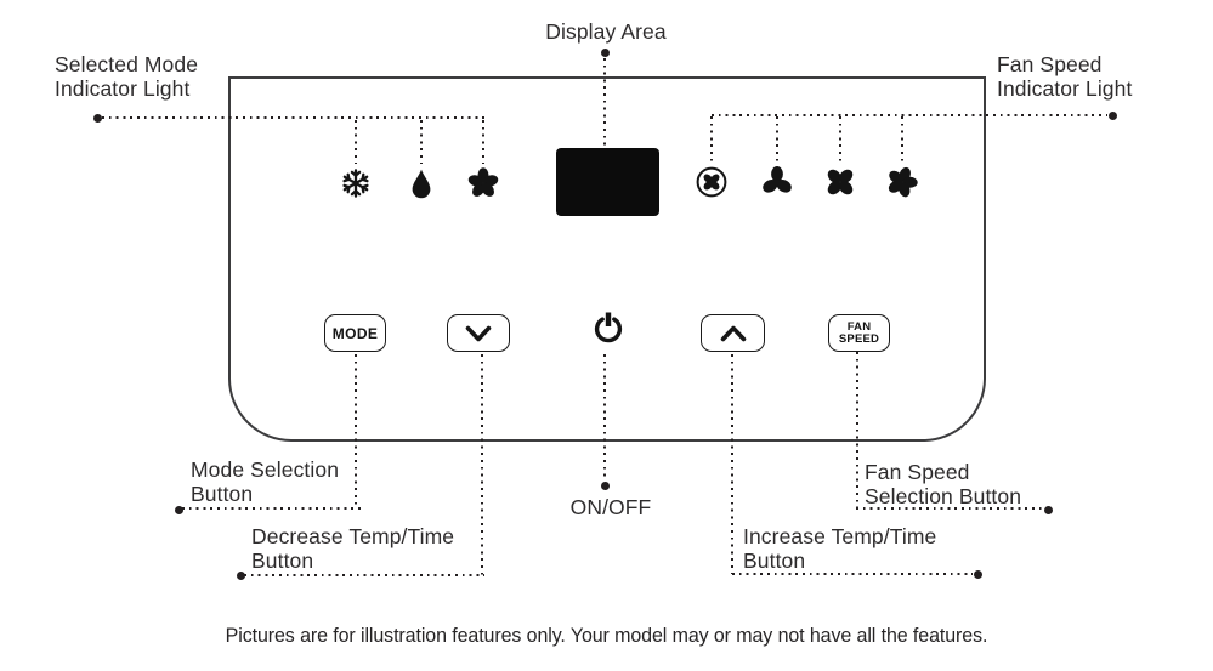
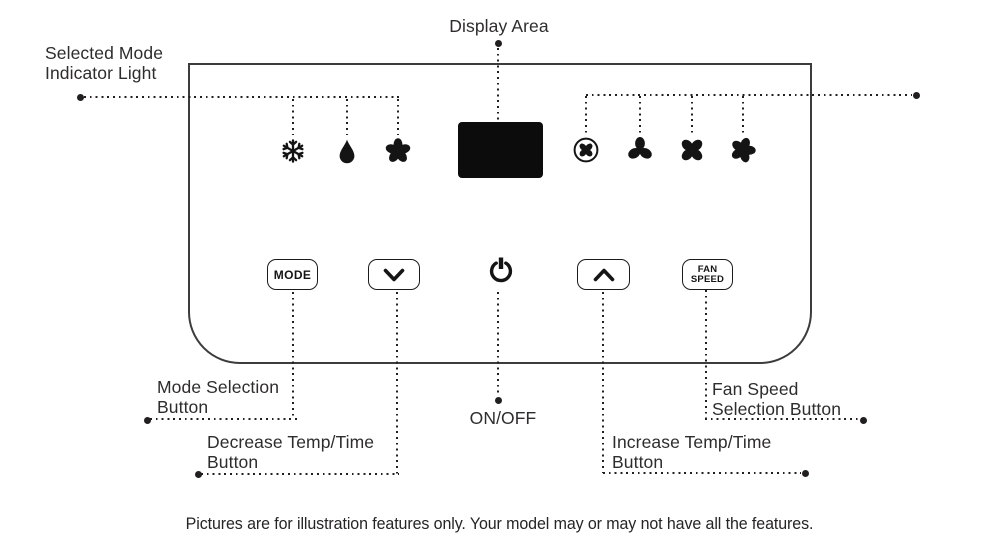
  MODE
  FAN
  SPEED
  Selected Mode Indicator Light
  Display Area
- Fan Speed Indicator Light
  Mode Selection Button
  Decrease Temp/Time Button
  ON/OFF
  Fan Speed Selection Button
  Increase Temp/Time Button
  Pictures are for illustration features only. Your model may or may not have all the features.
